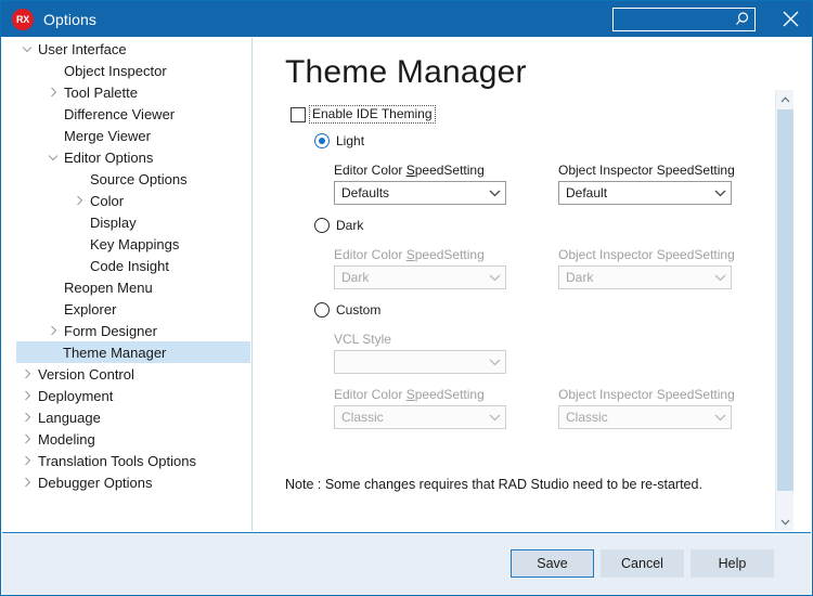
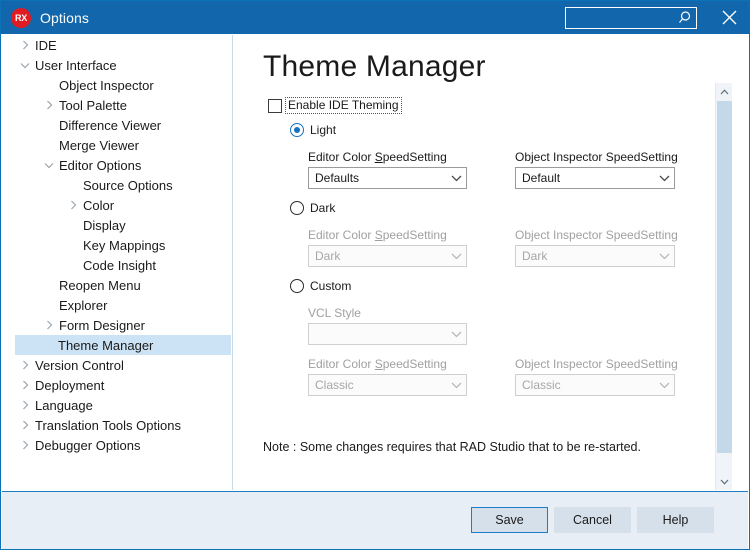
  RX
  Options
+ IDE
  User Interface
  Object Inspector
  Tool Palette
  Difference Viewer
  Merge Viewer
  Editor Options
  Source Options
  Color
  Display
  Key Mappings
  Code Insight
  Reopen Menu
  Explorer
  Form Designer
  Theme Manager
  Version Control
  Deployment
  Language
- Modeling
  Translation Tools Options
  Debugger Options
  Theme Manager
  Enable IDE Theming
  Light
  Editor Color SpeedSetting
  Defaults
  Object Inspector SpeedSetting
  Default
  Dark
  Editor Color SpeedSetting
  Dark
  Object Inspector SpeedSetting
  Dark
  Custom
  VCL Style
  Editor Color SpeedSetting
  Classic
  Object Inspector SpeedSetting
  Classic
- Note : Some changes requires that RAD Studio need to be re-started.
+ Note : Some changes requires that RAD Studio that to be re-started.
  Save
  Cancel
  Help
